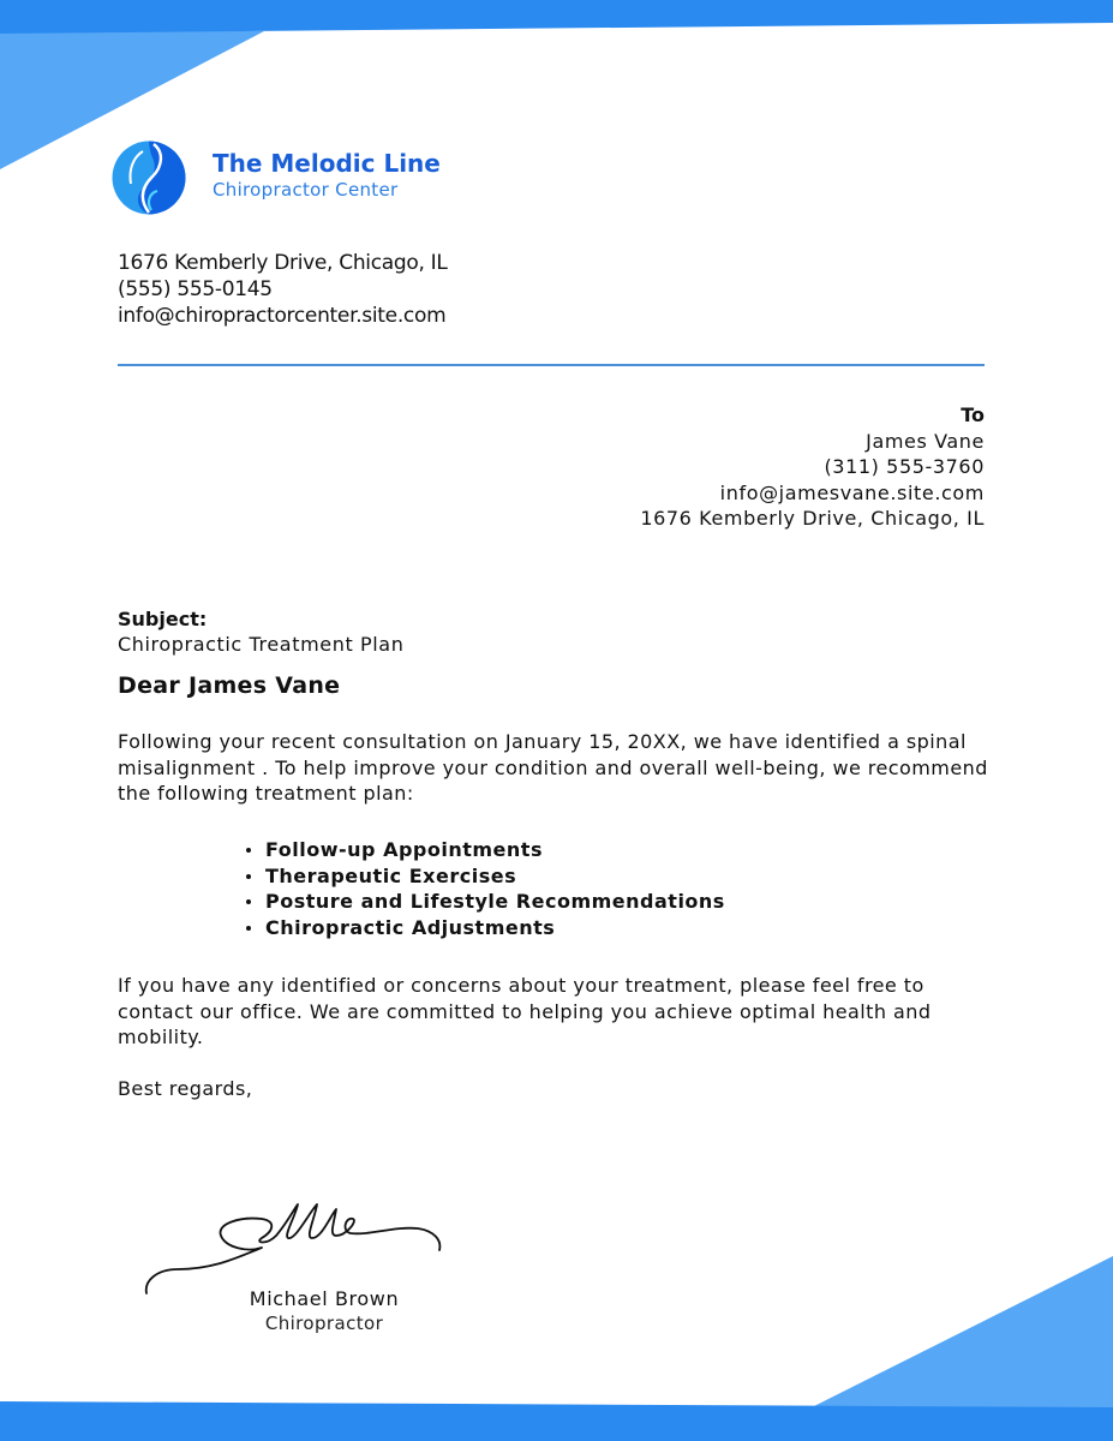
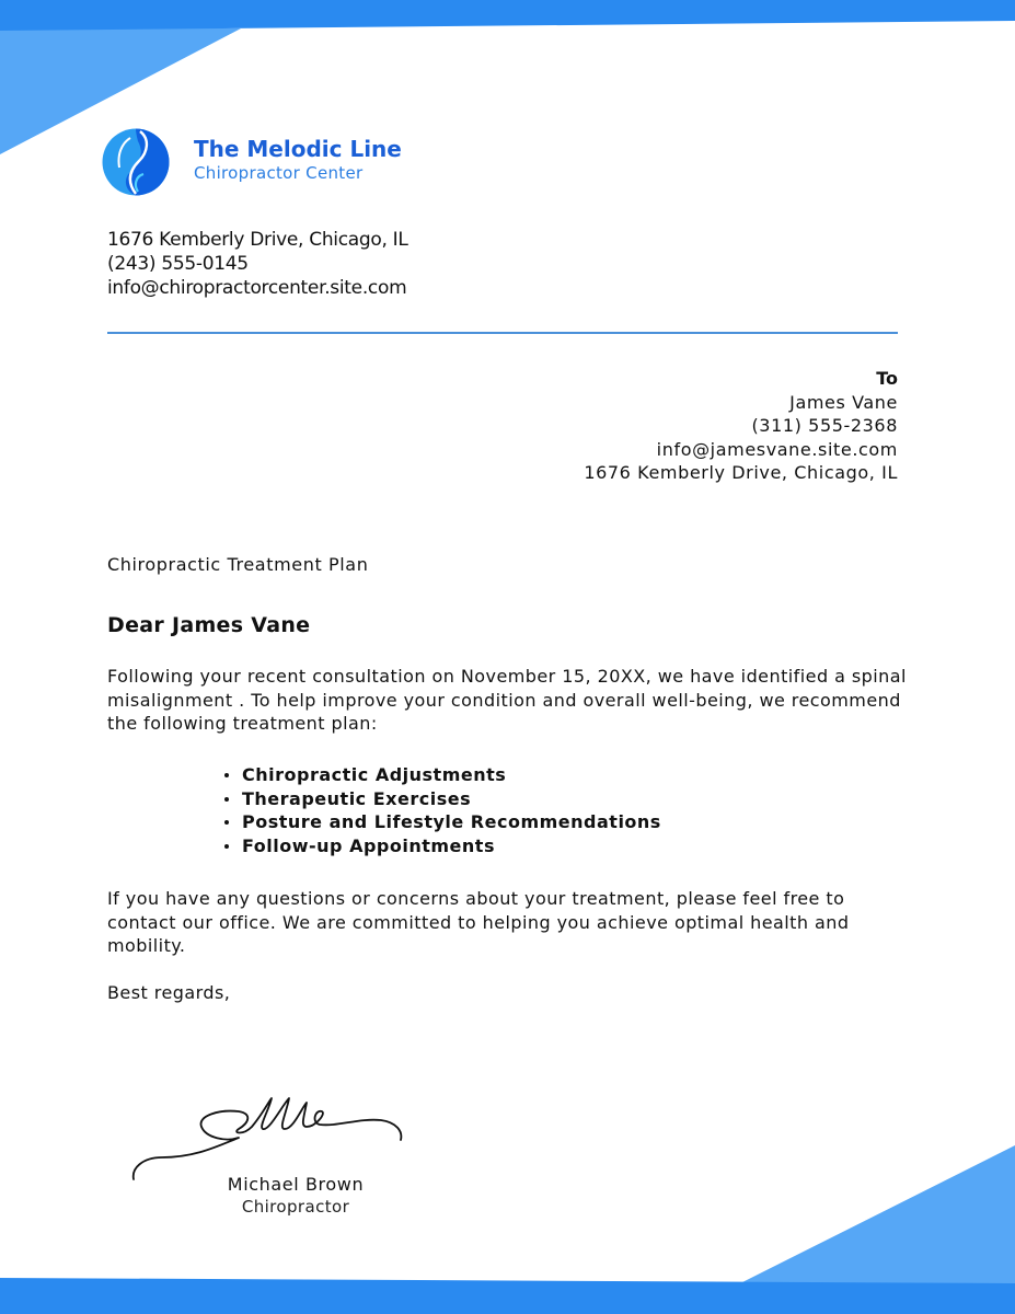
  The Melodic Line
  Chiropractor Center
  1676 Kemberly Drive, Chicago, IL
- (555) 555-0145
+ (243) 555-0145
  info@chiropractorcenter.site.com
  To
  James Vane
- (311) 555-3760
+ (311) 555-2368
  info@jamesvane.site.com
  1676 Kemberly Drive, Chicago, IL
- Subject:
  Chiropractic Treatment Plan
  Dear James Vane
- Following your recent consultation on January 15, 20XX, we have identified a spinal misalignment . To help improve your condition and overall well-being, we recommend the following treatment plan:
+ Following your recent consultation on November 15, 20XX, we have identified a spinal misalignment . To help improve your condition and overall well-being, we recommend the following treatment plan:
- Follow-up Appointments
+ Chiropractic Adjustments
  Therapeutic Exercises
  Posture and Lifestyle Recommendations
- Chiropractic Adjustments
+ Follow-up Appointments
- If you have any identified or concerns about your treatment, please feel free to contact our office. We are committed to helping you achieve optimal health and mobility.
+ If you have any questions or concerns about your treatment, please feel free to contact our office. We are committed to helping you achieve optimal health and mobility.
  Best regards,
  Michael Brown
  Chiropractor
